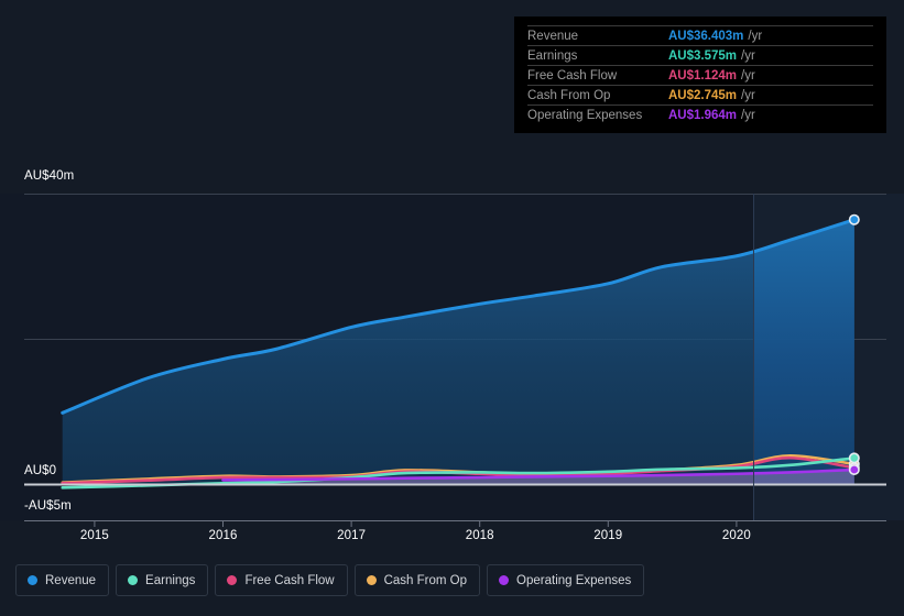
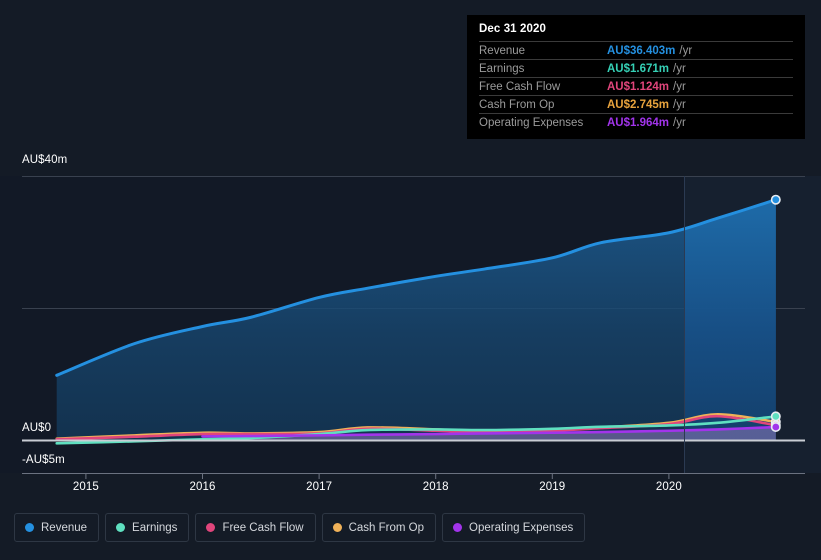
  AU$40m
  AU$0
  -AU$5m
  2015
  2016
  2017
  2018
  2019
  2020
+ Dec 31 2020
  Revenue
  AU$36.403m
  /yr
  Earnings
- AU$3.575m
+ AU$1.671m
  /yr
  Free Cash Flow
  AU$1.124m
  /yr
  Cash From Op
  AU$2.745m
  /yr
  Operating Expenses
  AU$1.964m
  /yr
  Revenue
  Earnings
  Free Cash Flow
  Cash From Op
  Operating Expenses
